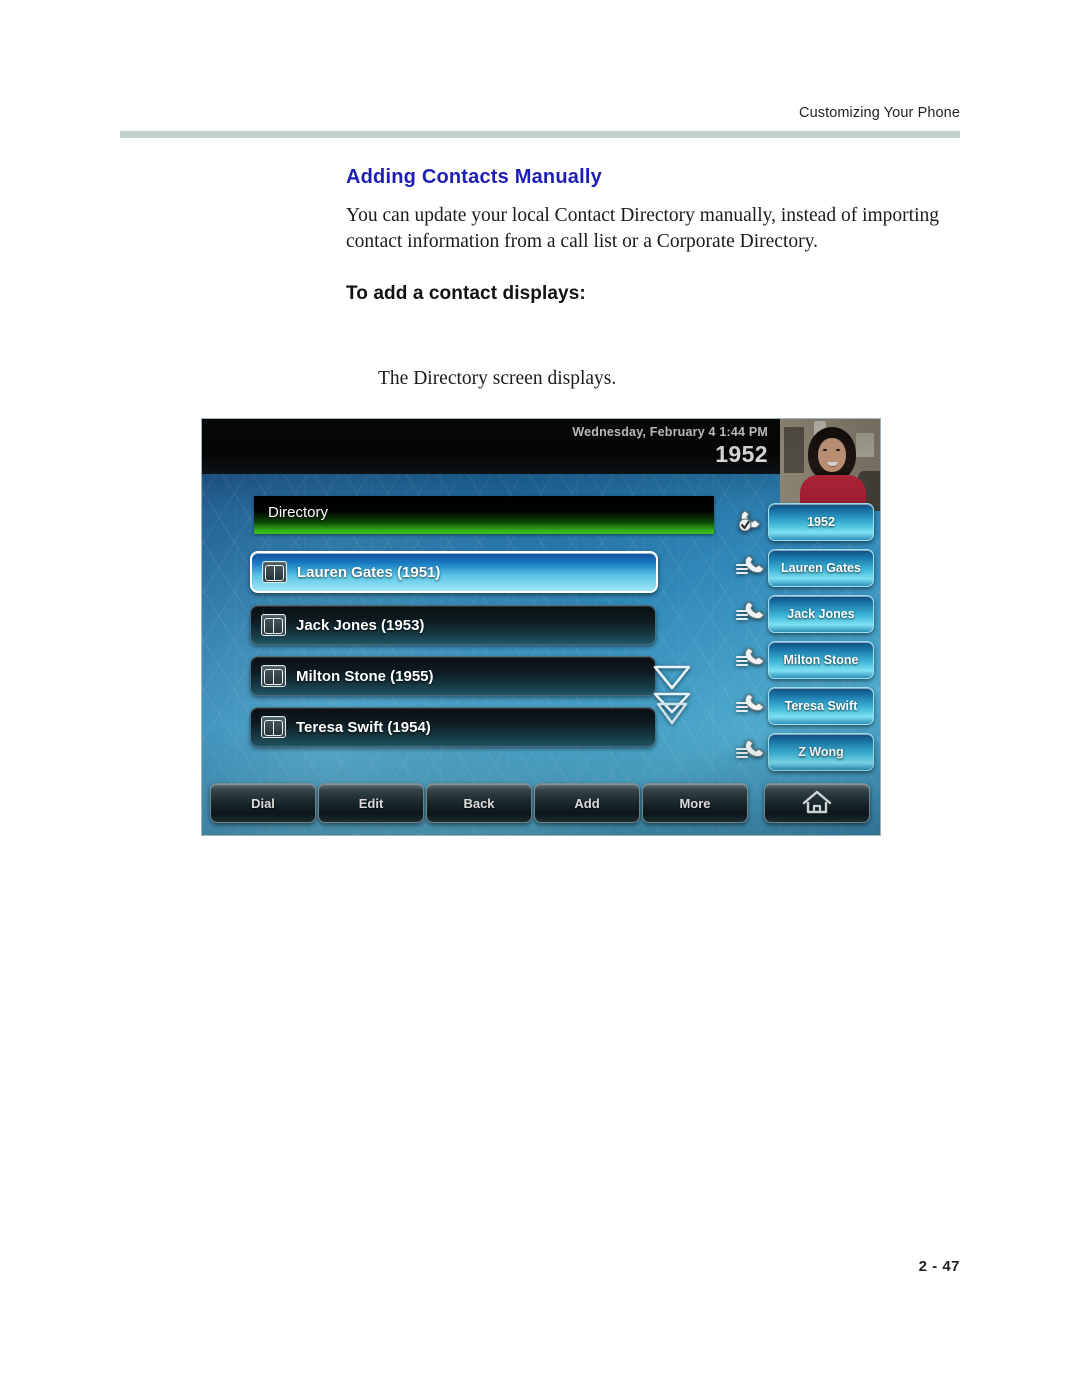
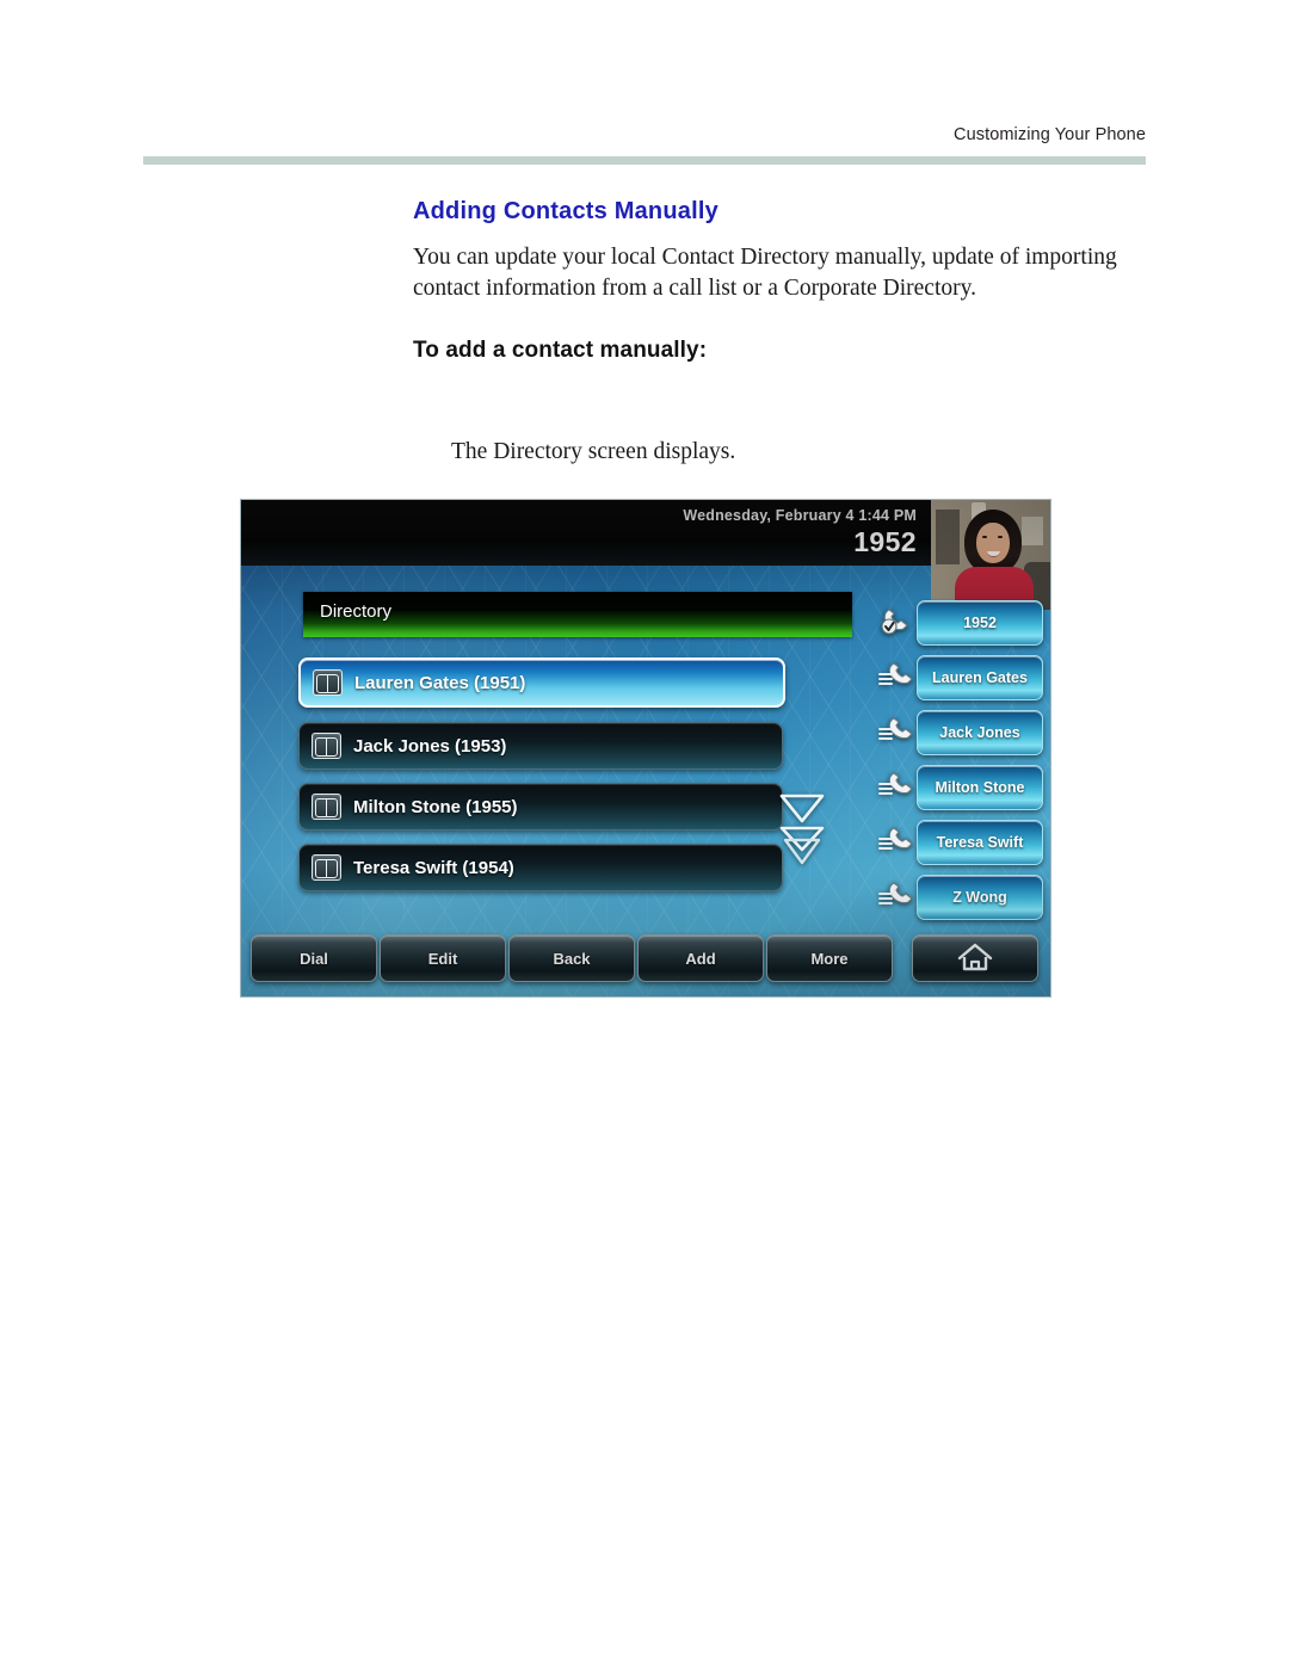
  Customizing Your Phone
  Adding Contacts Manually
- You can update your local Contact Directory manually, instead of importing contact information from a call list or a Corporate Directory.
+ You can update your local Contact Directory manually, update of importing contact information from a call list or a Corporate Directory.
- To add a contact displays:
+ To add a contact manually:
  The Directory screen displays.
- 2 - 47
